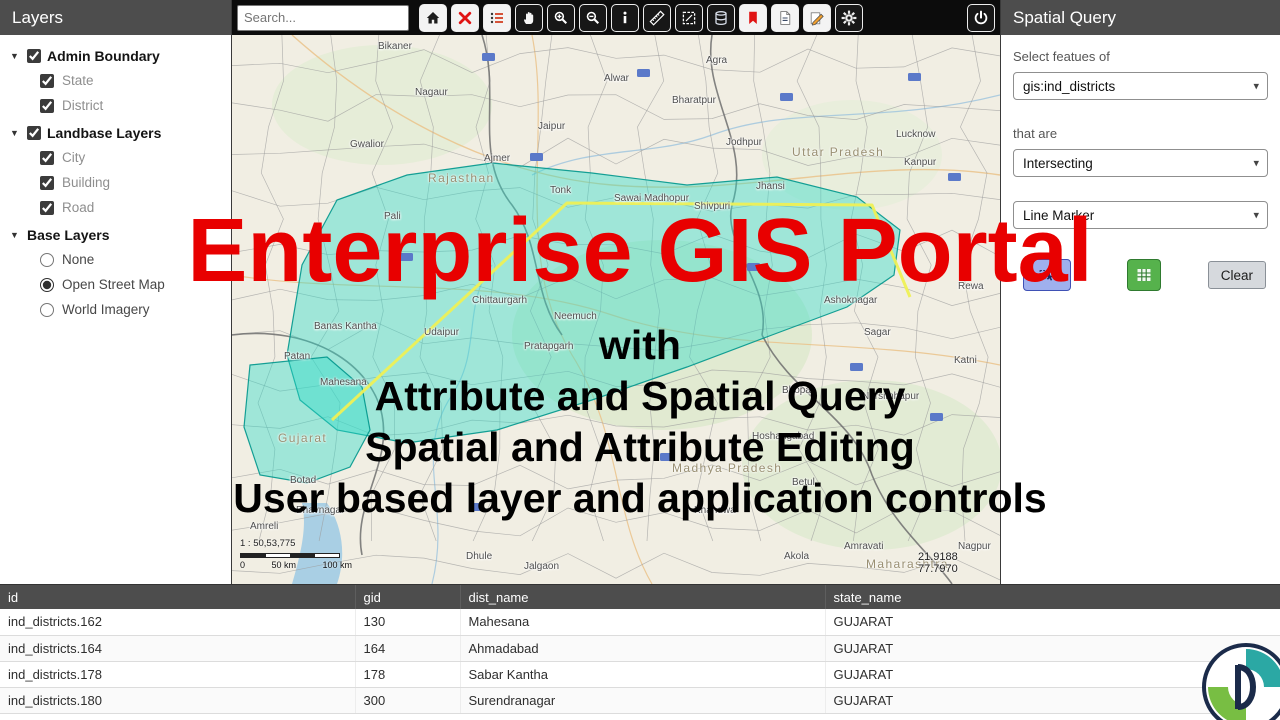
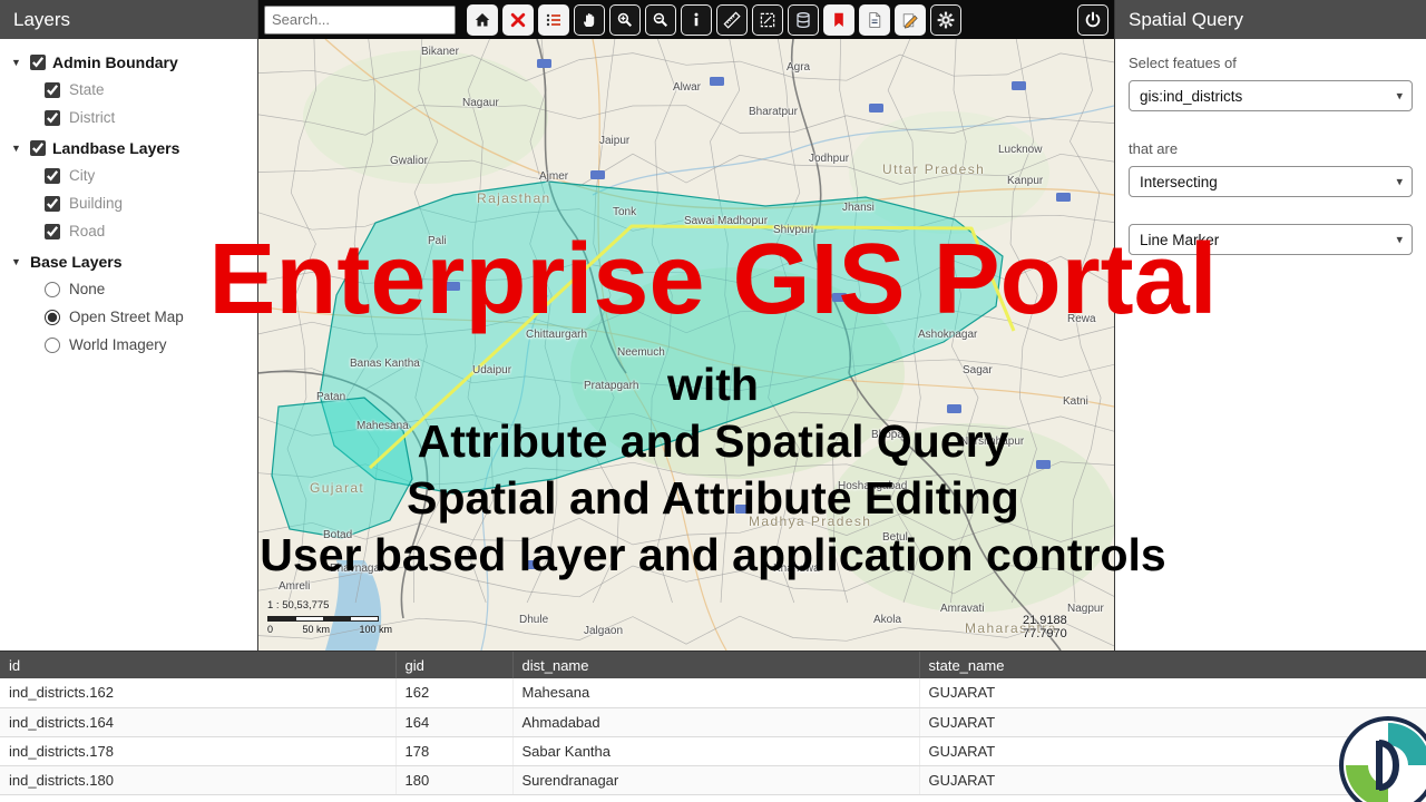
  Layers
  ▼
  Admin Boundary
  State
  District
  ▼
  Landbase Layers
  City
  Building
  Road
  ▼
  Base Layers
  None
  Open Street Map
  World Imagery
  Search...
  Bikaner
  Nagaur
  Gwalior
  Rajasthan
  Jaipur
  Ajmer
  Alwar
  Bharatpur
  Agra
  Jodhpur
  Uttar Pradesh
  Lucknow
  Kanpur
  Jhansi
  Shivpuri
  Tonk
  Sawai Madhopur
  Pali
  Chittaurgarh
  Udaipur
  Neemuch
  Pratapgarh
  Banas Kantha
  Patan
  Mahesana
  Ashoknagar
  Sagar
  Rewa
  Katni
  Gujarat
  Madhya Pradesh
  Bhopal
  Narsimhapur
  Hoshangabad
  Betul
  Khandwa
  Botad
  Bhavnagar
  Amreli
  Dhule
  Jalgaon
  Akola
  Amravati
  Maharashtra
  Nagpur
  1 : 50,53,775
  0
  50 km
  100 km
  21.9188 77.7970
  Spatial Query
  Select featues of
  gis:ind_districts
  ▾
  that are
  Intersecting
  ▾
  Line Marker
  ▾
- Clear
  id	gid	dist_name	state_name
- ind_districts.162	130	Mahesana	GUJARAT
+ ind_districts.162	162	Mahesana	GUJARAT
  ind_districts.164	164	Ahmadabad	GUJARAT
  ind_districts.178	178	Sabar Kantha	GUJARAT
- ind_districts.180	300	Surendranagar	GUJARAT
+ ind_districts.180	180	Surendranagar	GUJARAT
  Enterprise GIS Portal
  with
  Attribute and Spatial Query
  Spatial and Attribute Editing
  User based layer and application controls
